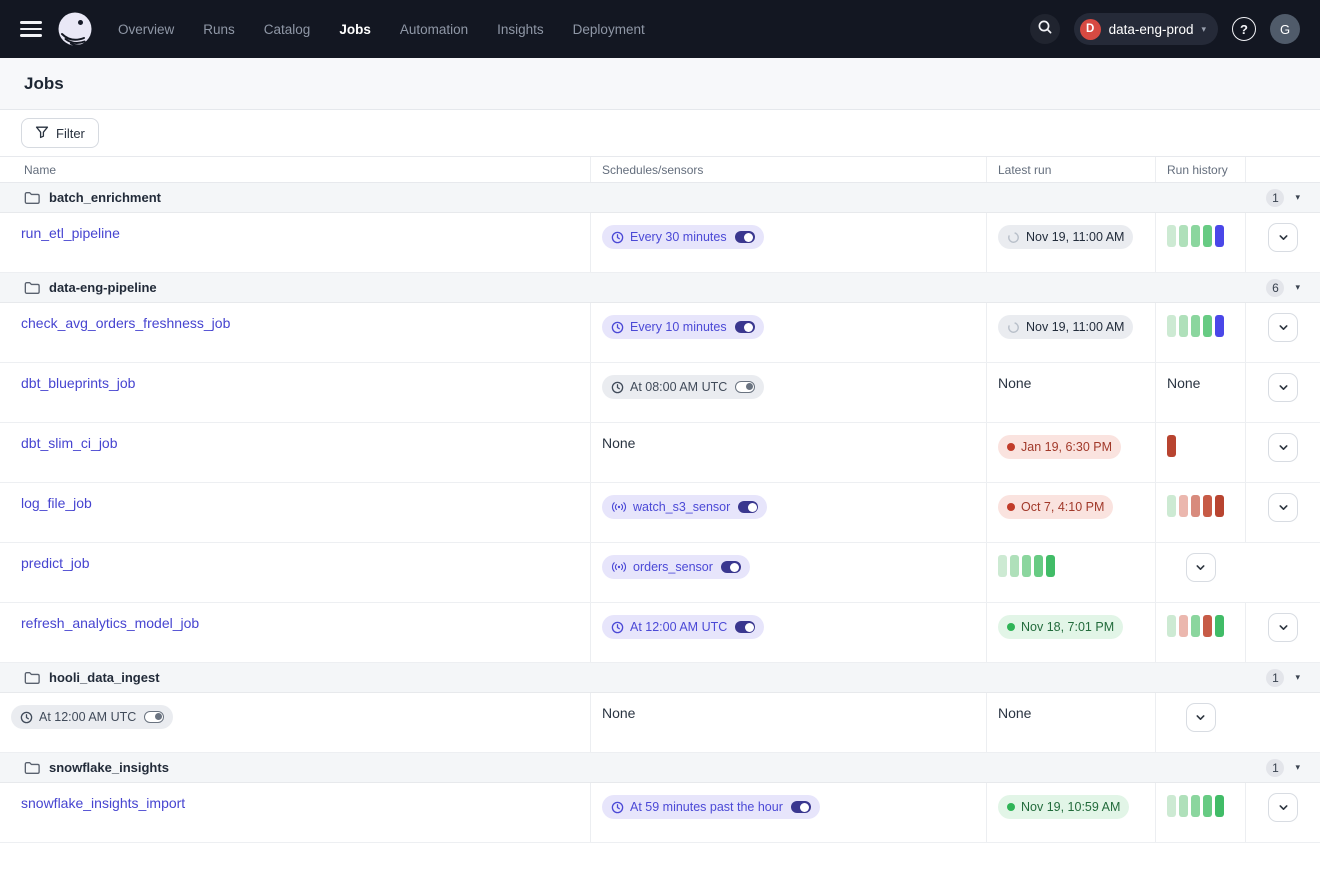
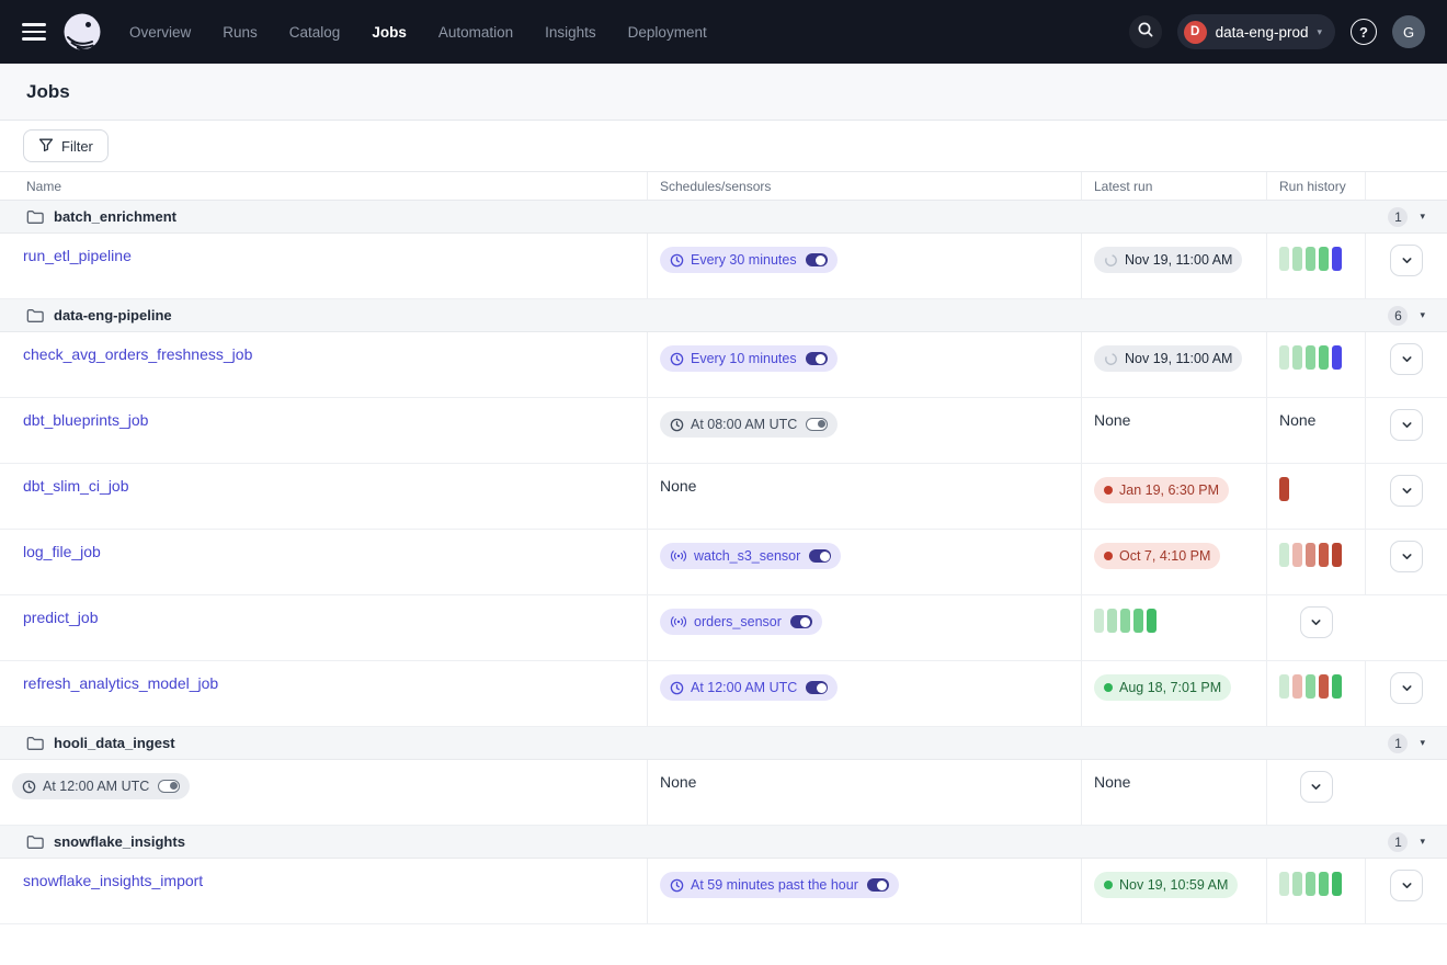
  Overview
  Runs
  Catalog
  Jobs
  Automation
  Insights
  Deployment
  D
  data-eng-prod
  ▾
  ?
  G
  Jobs
  Filter
  Name
  Schedules/sensors
  Latest run
  Run history
  batch_enrichment
  1
  ▾
  run_etl_pipeline
  Every 30 minutes
  Nov 19, 11:00 AM
  data-eng-pipeline
  6
  ▾
  check_avg_orders_freshness_job
  Every 10 minutes
  Nov 19, 11:00 AM
  dbt_blueprints_job
  At 08:00 AM UTC
  None
  None
  dbt_slim_ci_job
  None
  Jan 19, 6:30 PM
  log_file_job
  watch_s3_sensor
  Oct 7, 4:10 PM
  predict_job
  orders_sensor
  refresh_analytics_model_job
  At 12:00 AM UTC
- Nov 18, 7:01 PM
+ Aug 18, 7:01 PM
  hooli_data_ingest
  1
  ▾
  At 12:00 AM UTC
  None
  None
  snowflake_insights
  1
  ▾
  snowflake_insights_import
  At 59 minutes past the hour
  Nov 19, 10:59 AM
